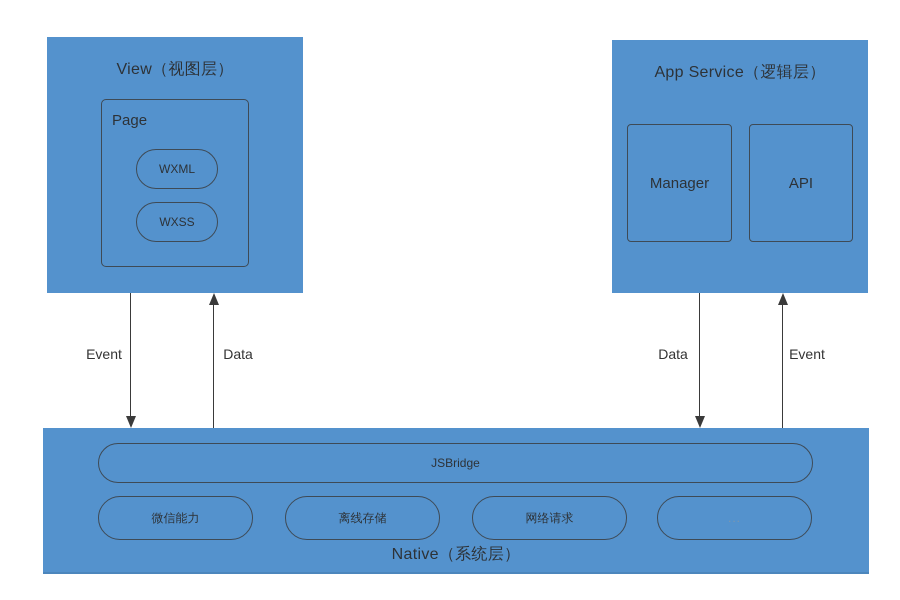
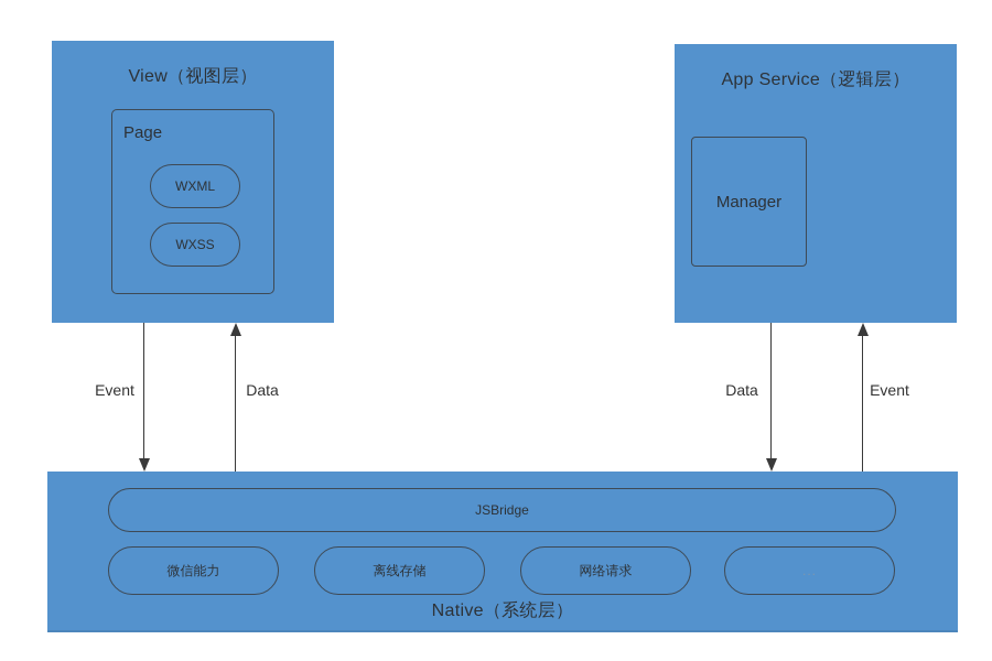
  View（视图层）
  Page
  WXML
  WXSS
  App Service（逻辑层）
  Manager
- API
  Event
  Data
  Data
  Event
  JSBridge
  微信能力
  离线存储
  网络请求
  ...
  Native（系统层）
